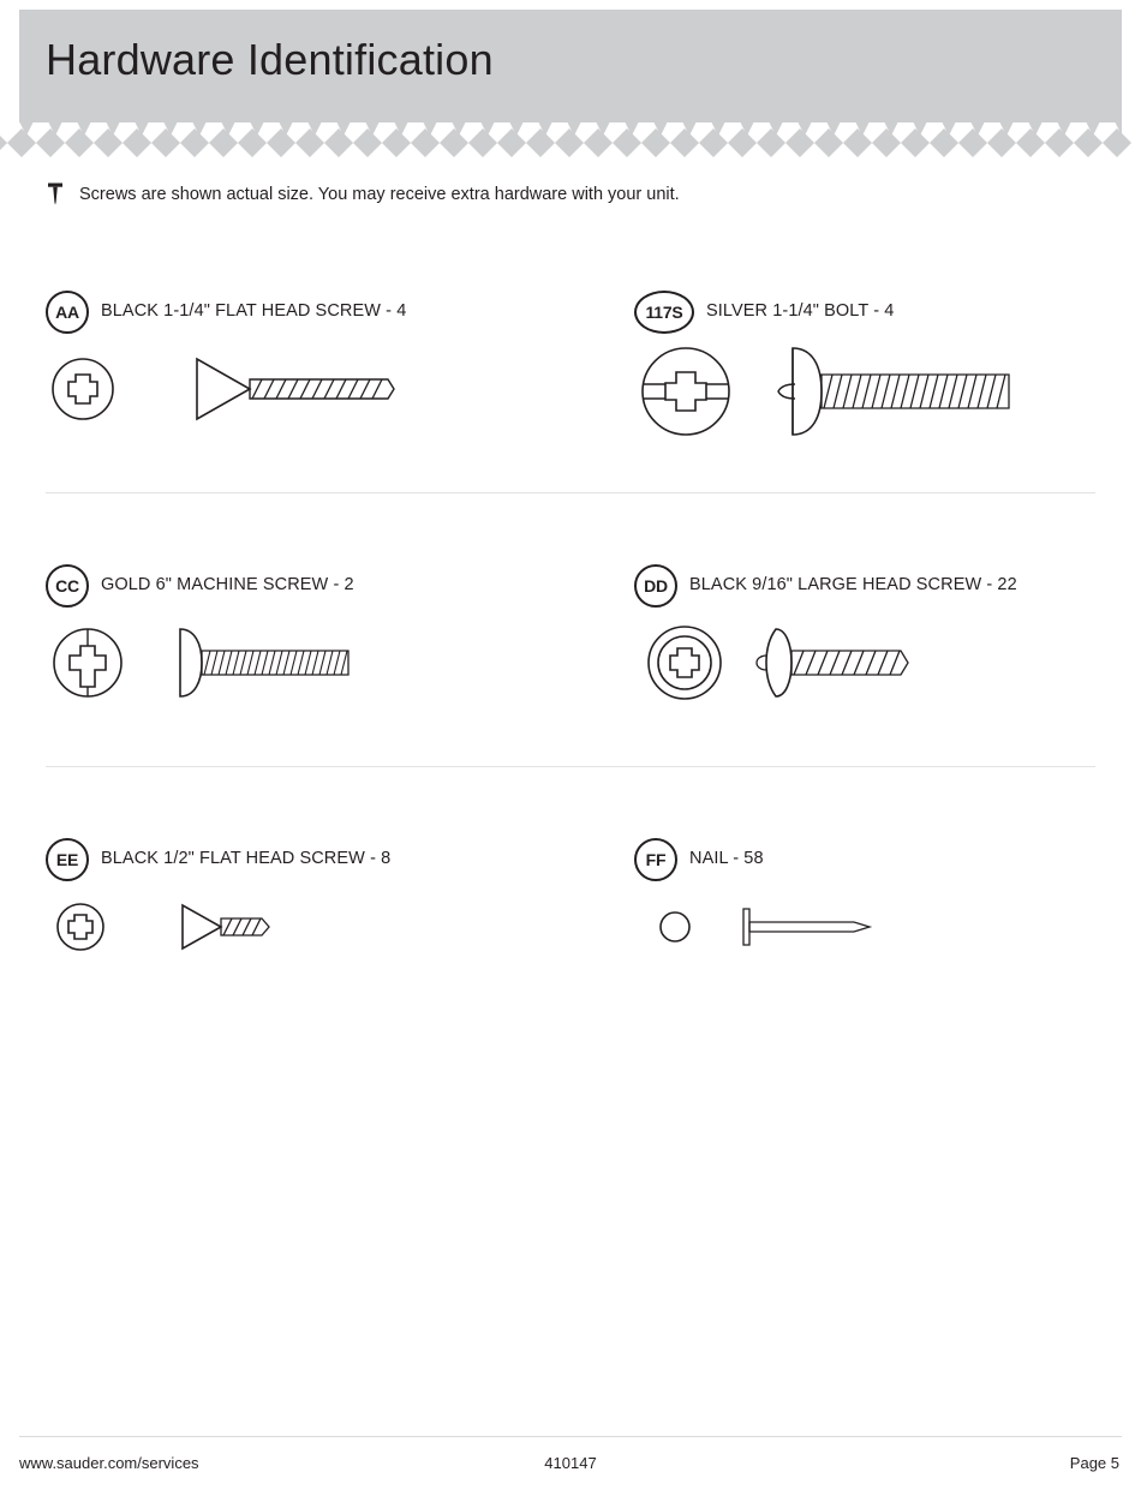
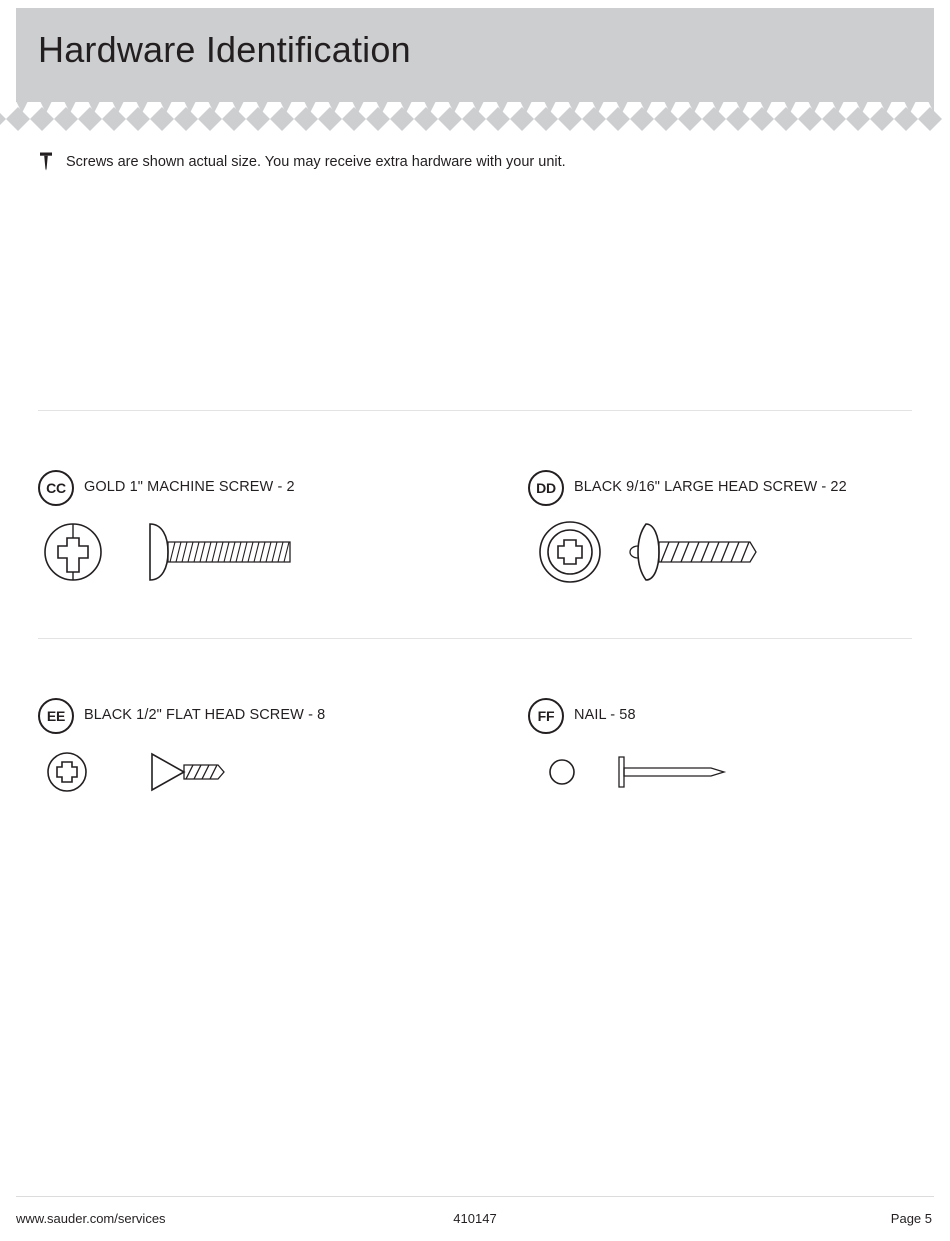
  Hardware Identification
  Screws are shown actual size. You may receive extra hardware with your unit.
- AA
- BLACK 1-1/4" FLAT HEAD SCREW - 4
- 117S
- SILVER 1-1/4" BOLT - 4
  CC
- GOLD 6" MACHINE SCREW - 2
+ GOLD 1" MACHINE SCREW - 2
  DD
  BLACK 9/16" LARGE HEAD SCREW - 22
  EE
  BLACK 1/2" FLAT HEAD SCREW - 8
  FF
  NAIL - 58
  www.sauder.com/services
  410147
  Page 5
